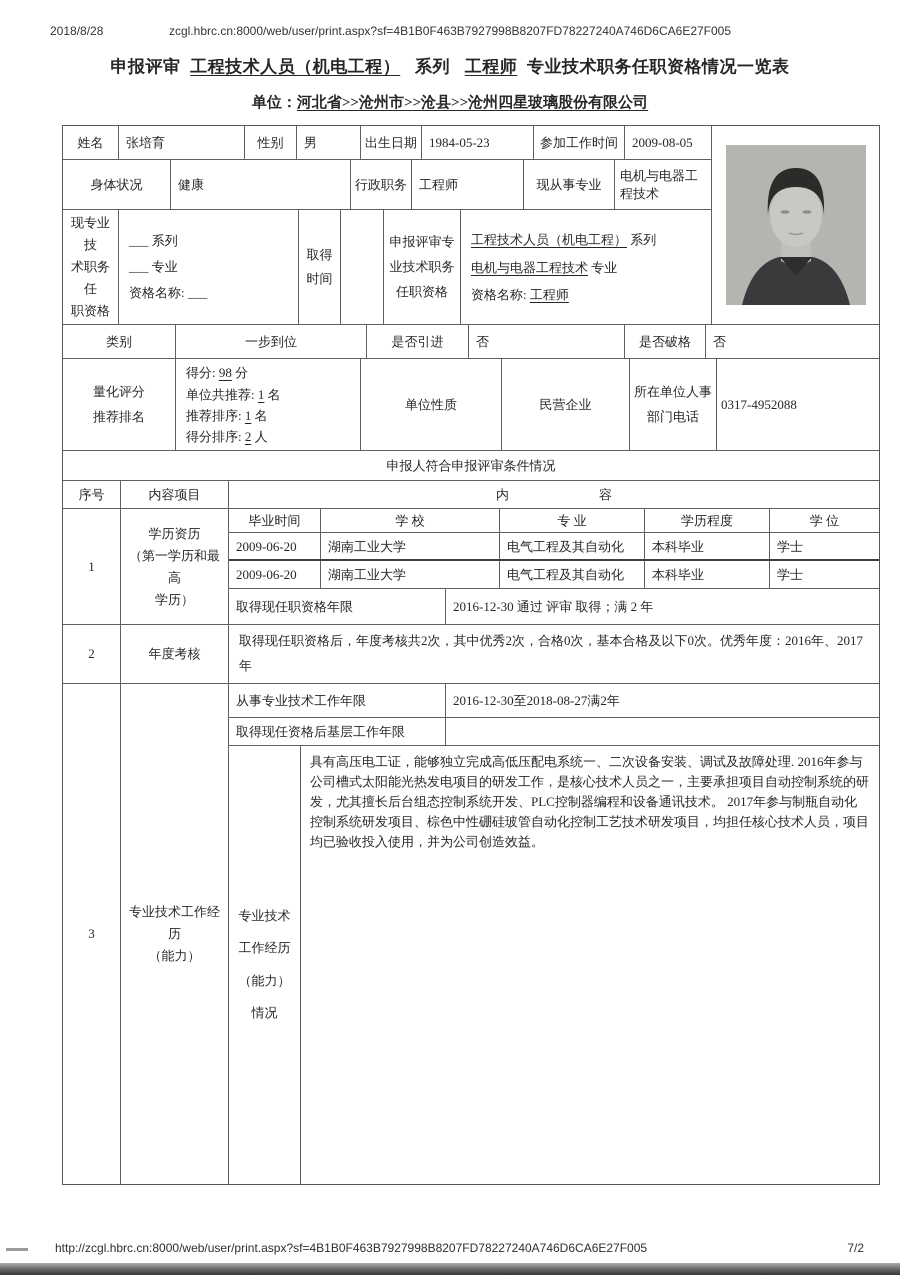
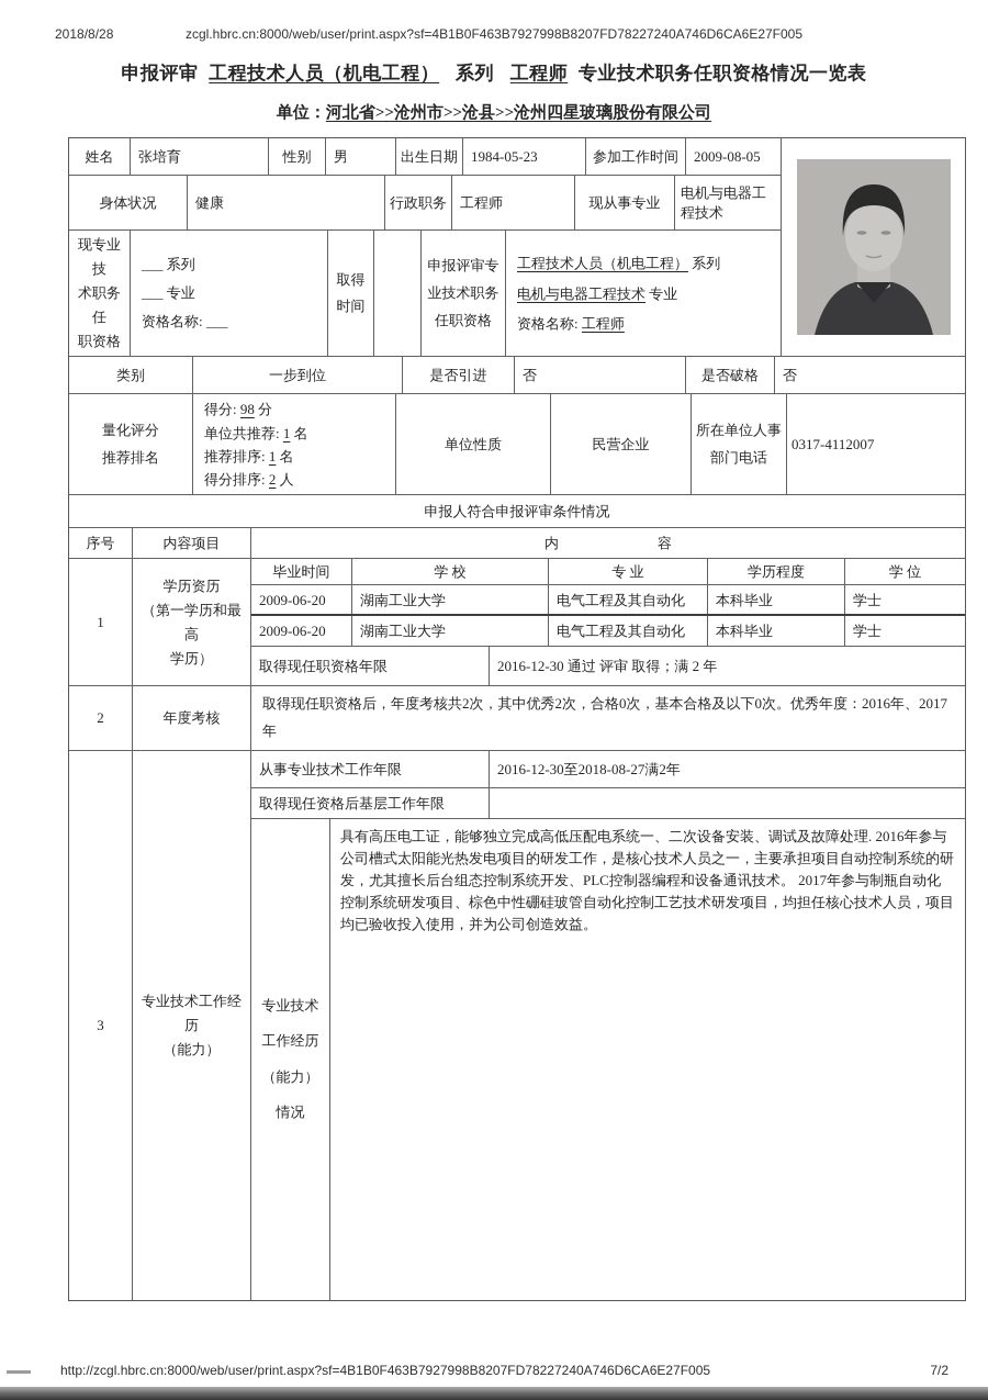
  2018/8/28
  zcgl.hbrc.cn:8000/web/user/print.aspx?sf=4B1B0F463B7927998B8207FD78227240A746D6CA6E27F005
  申报评审 工程技术人员（机电工程） 系列 工程师 专业技术职务任职资格情况一览表
  单位：河北省>>沧州市>>沧县>>沧州四星玻璃股份有限公司
  姓名
  张培育
  性别
  男
  出生日期
  1984-05-23
  参加工作时间
  2009-08-05
  身体状况
  健康
  行政职务
  工程师
  现从事专业
  电机与电器工程技术
  现专业技
  术职务任
  职资格
  ___ 系列
  ___ 专业
  资格名称: ___
  取得
  时间
  申报评审专
  业技术职务
  任职资格
  工程技术人员（机电工程） 系列
  电机与电器工程技术 专业
  资格名称: 工程师
  类别
  一步到位
  是否引进
  否
  是否破格
  否
  量化评分
  推荐排名
  得分: 98 分
  单位共推荐: 1 名
  推荐排序: 1 名
  得分排序: 2 人
  单位性质
  民营企业
  所在单位人事
  部门电话
- 0317-4952088
+ 0317-4112007
  申报人符合申报评审条件情况
  序号
  内容项目
  内
  容
  1
  学历资历
  （第一学历和最高
  学历）
  毕业时间
  学 校
  专 业
  学历程度
  学 位
  2009-06-20
  湖南工业大学
  电气工程及其自动化
  本科毕业
  学士
  2009-06-20
  湖南工业大学
  电气工程及其自动化
  本科毕业
  学士
  取得现任职资格年限
  2016-12-30 通过 评审 取得；满 2 年
  2
  年度考核
  取得现任职资格后，年度考核共2次，其中优秀2次，合格0次，基本合格及以下0次。优秀年度：2016年、2017年
  3
  专业技术工作经历
  （能力）
  从事专业技术工作年限
  2016-12-30至2018-08-27满2年
  取得现任资格后基层工作年限
  专业技术
  工作经历
  （能力）
  情况
  具有高压电工证，能够独立完成高低压配电系统一、二次设备安装、调试及故障处理. 2016年参与公司槽式太阳能光热发电项目的研发工作，是核心技术人员之一，主要承担项目自动控制系统的研发，尤其擅长后台组态控制系统开发、PLC控制器编程和设备通讯技术。 2017年参与制瓶自动化控制系统研发项目、棕色中性硼硅玻管自动化控制工艺技术研发项目，均担任核心技术人员，项目均已验收投入使用，并为公司创造效益。
  http://zcgl.hbrc.cn:8000/web/user/print.aspx?sf=4B1B0F463B7927998B8207FD78227240A746D6CA6E27F005
  7/2
